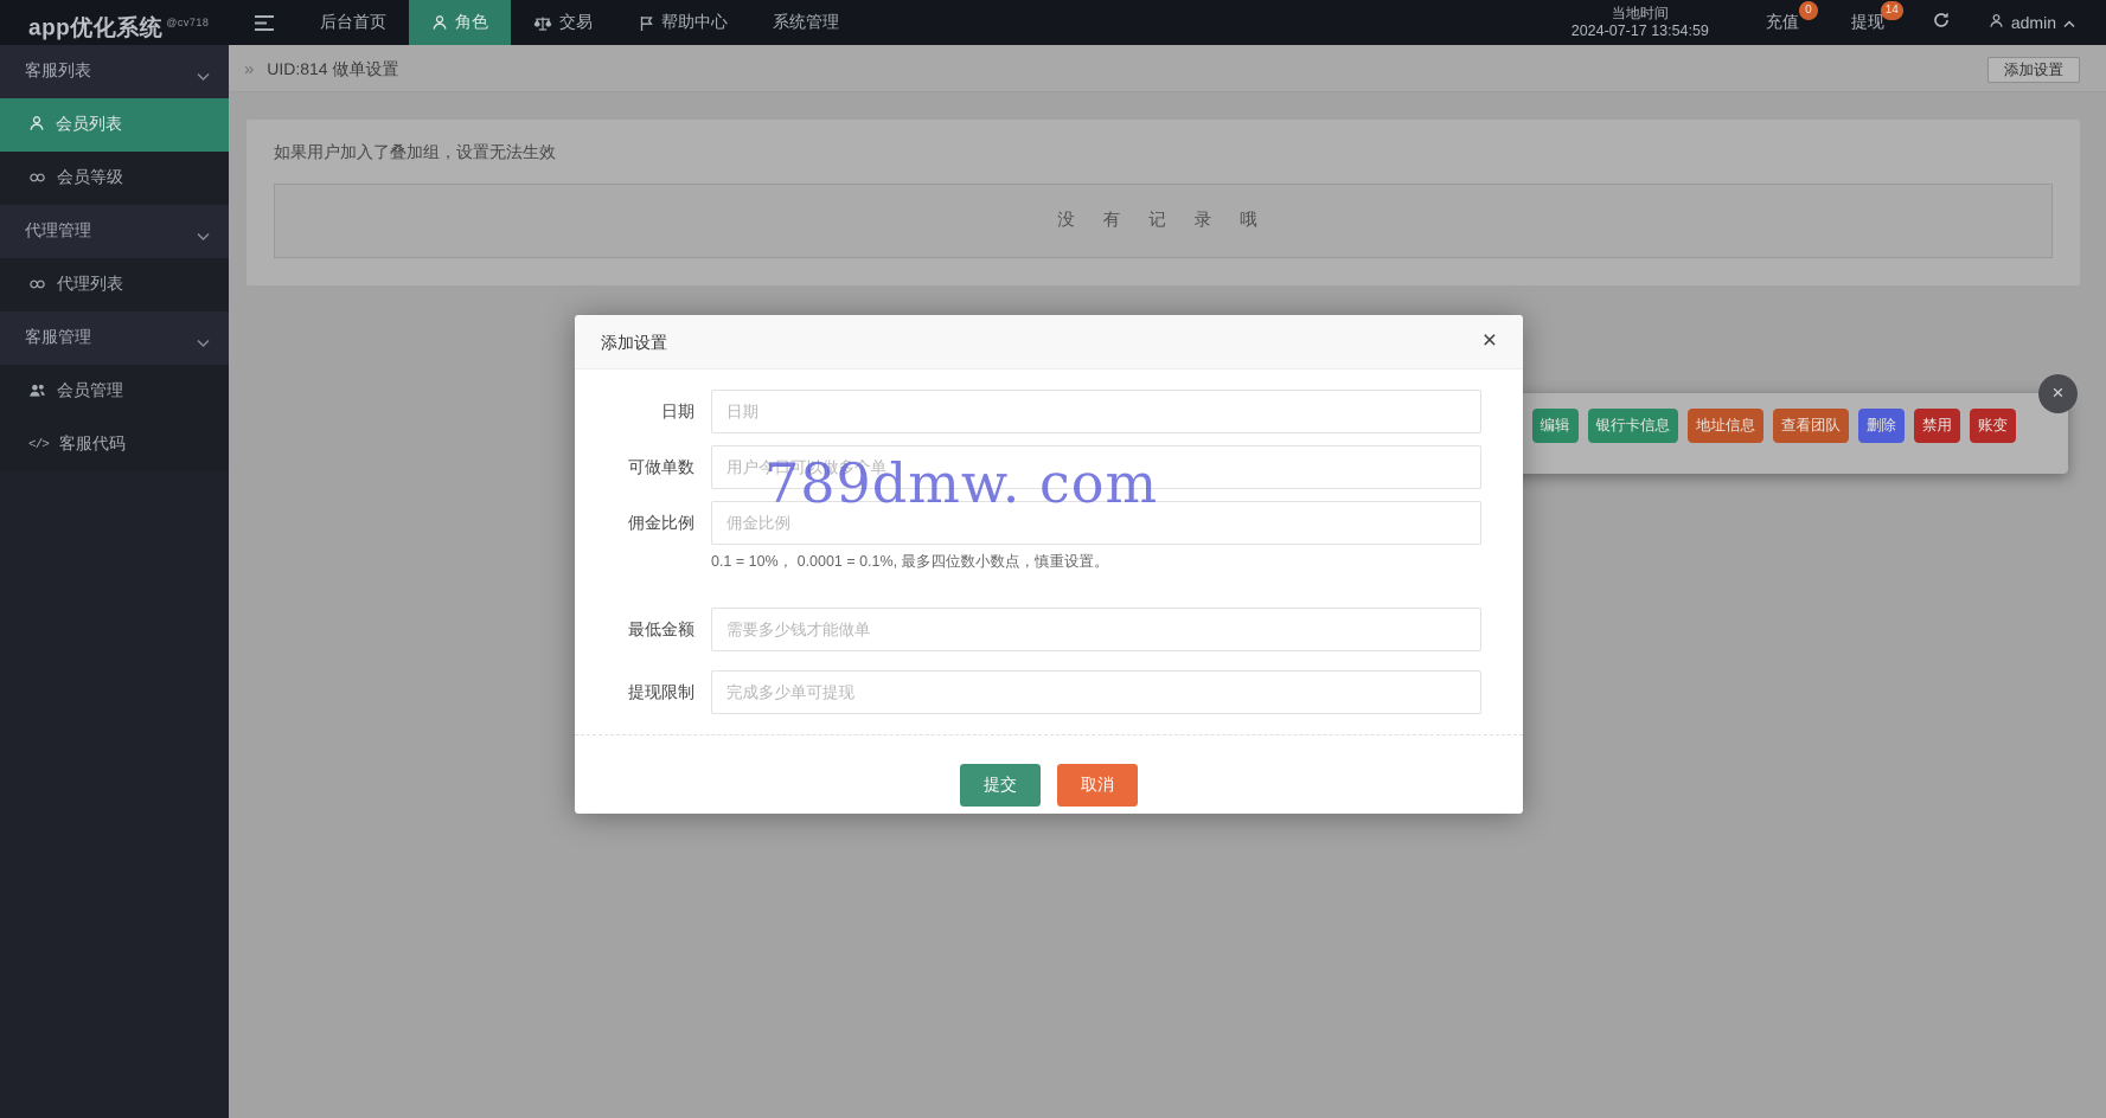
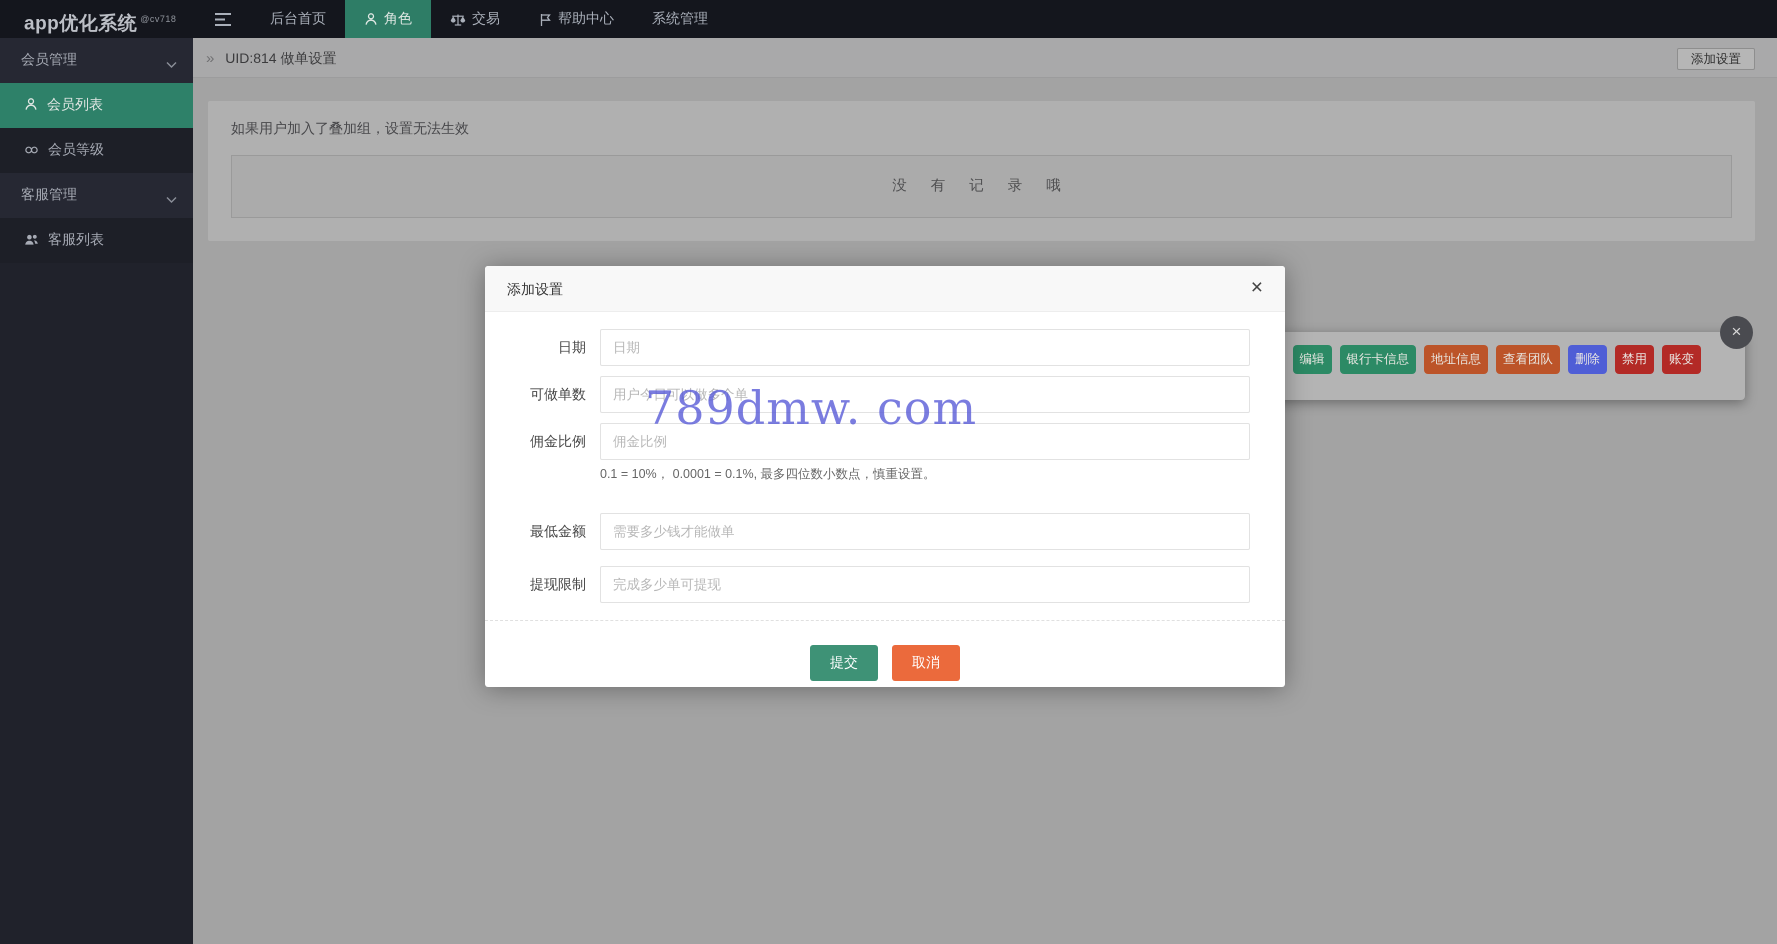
  app优化系统 @cv718
  后台首页
  角色
  交易
  帮助中心
  系统管理
- 当地时间
- 2024-07-17 13:54:59
- 充值
- 0
- 提现
- 14
- admin
- 客服列表
+ 会员管理
  会员列表
  会员等级
- 代理管理
- 代理列表
  客服管理
- 会员管理
+ 客服列表
- </>
- 客服代码
  » UID:814 做单设置
  添加设置
  如果用户加入了叠加组，设置无法生效
  没 有 记 录 哦
  编辑
  银行卡信息
  地址信息
  查看团队
  删除
  禁用
  账变
  ×
  添加设置
  ×
  日期
  日期
  可做单数
  用户今日可以做多个单
  佣金比例
  佣金比例
  0.1 = 10%， 0.0001 = 0.1%, 最多四位数小数点，慎重设置。
  最低金额
  需要多少钱才能做单
  提现限制
  完成多少单可提现
  提交
  取消
  789dmw. com
